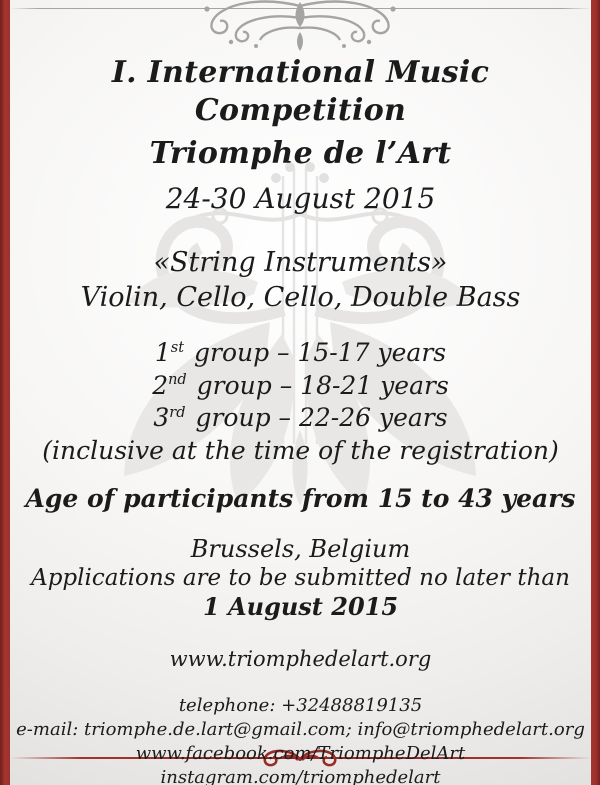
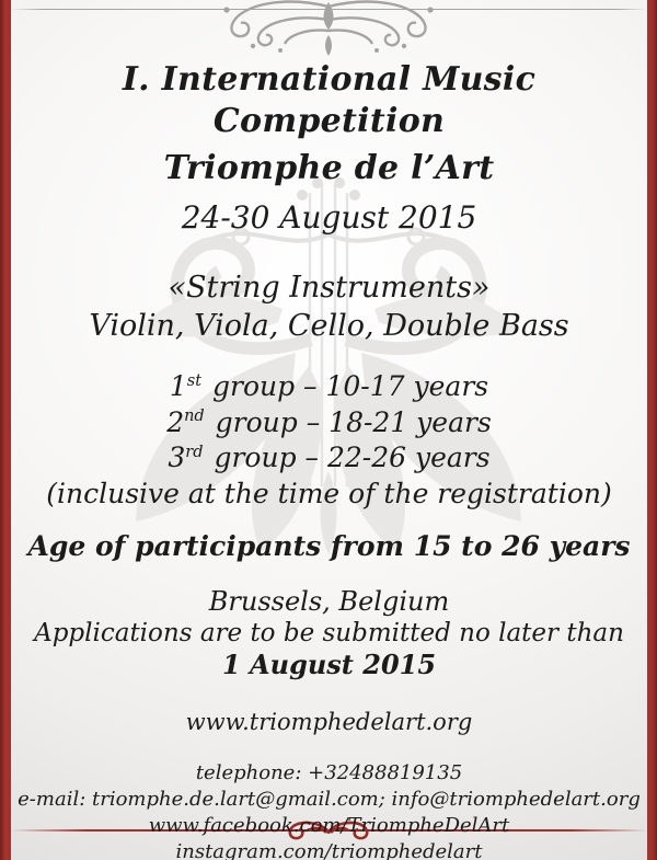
  I. International Music Competition
  Triomphe de l’Art
  24-30 August 2015
  «String Instruments»
- Violin, Cello, Cello, Double Bass
+ Violin, Viola, Cello, Double Bass
- 1st group – 15-17 years
+ 1st group – 10-17 years
  2nd group – 18-21 years
  3rd group – 22-26 years
  (inclusive at the time of the registration)
- Age of participants from 15 to 43 years
+ Age of participants from 15 to 26 years
  Brussels, Belgium
  Applications are to be submitted no later than
  1 August 2015
  www.triomphedelart.org
  telephone: +32488819135
  e-mail: triomphe.de.lart@gmail.com; info@triomphedelart.org
  www.facebook.com/TriompheDelArt
  instagram.com/triomphedelart
